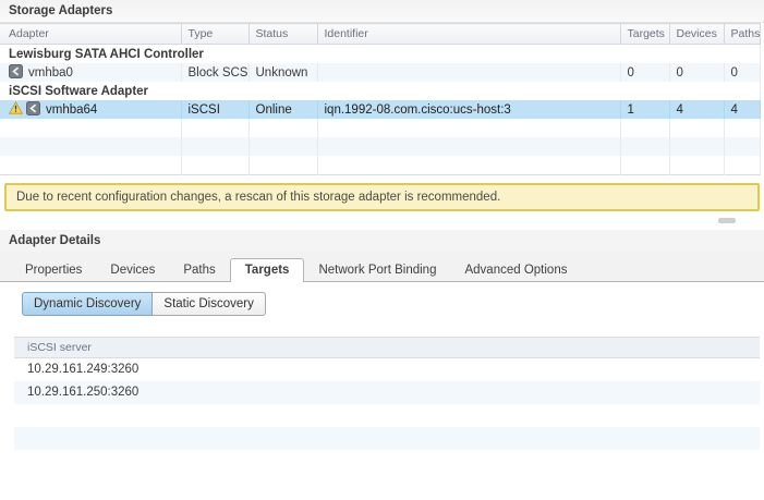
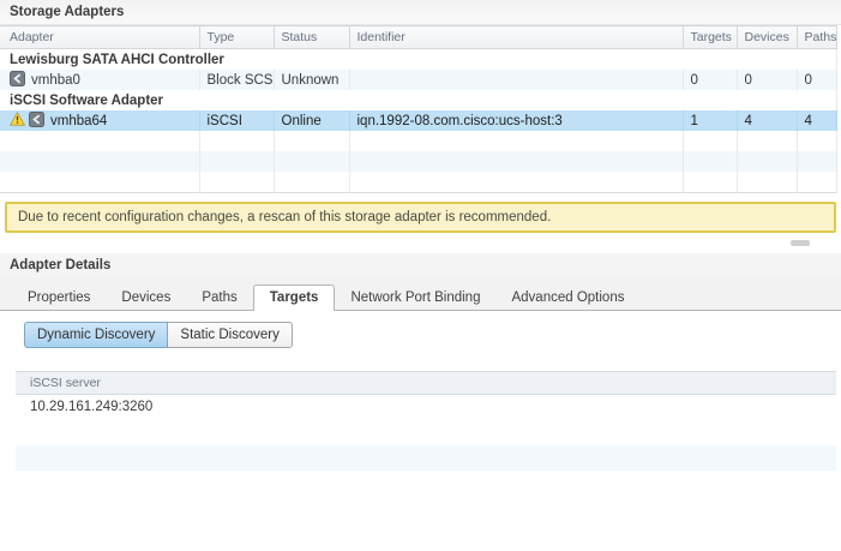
  Storage Adapters
  Adapter	Type	Status	Identifier	Targets	Devices	Paths
  Lewisburg SATA AHCI Controller
  vmhba0	Block SCS	Unknown		0	0	0
  iSCSI Software Adapter
  vmhba64	iSCSI	Online	iqn.1992-08.com.cisco:ucs-host:3	1	4	4
  Due to recent configuration changes, a rescan of this storage adapter is recommended.
  Adapter Details
  Properties
  Devices
  Paths
  Targets
  Network Port Binding
  Advanced Options
  Dynamic Discovery
  Static Discovery
  iSCSI server
  10.29.161.249:3260
- 10.29.161.250:3260
